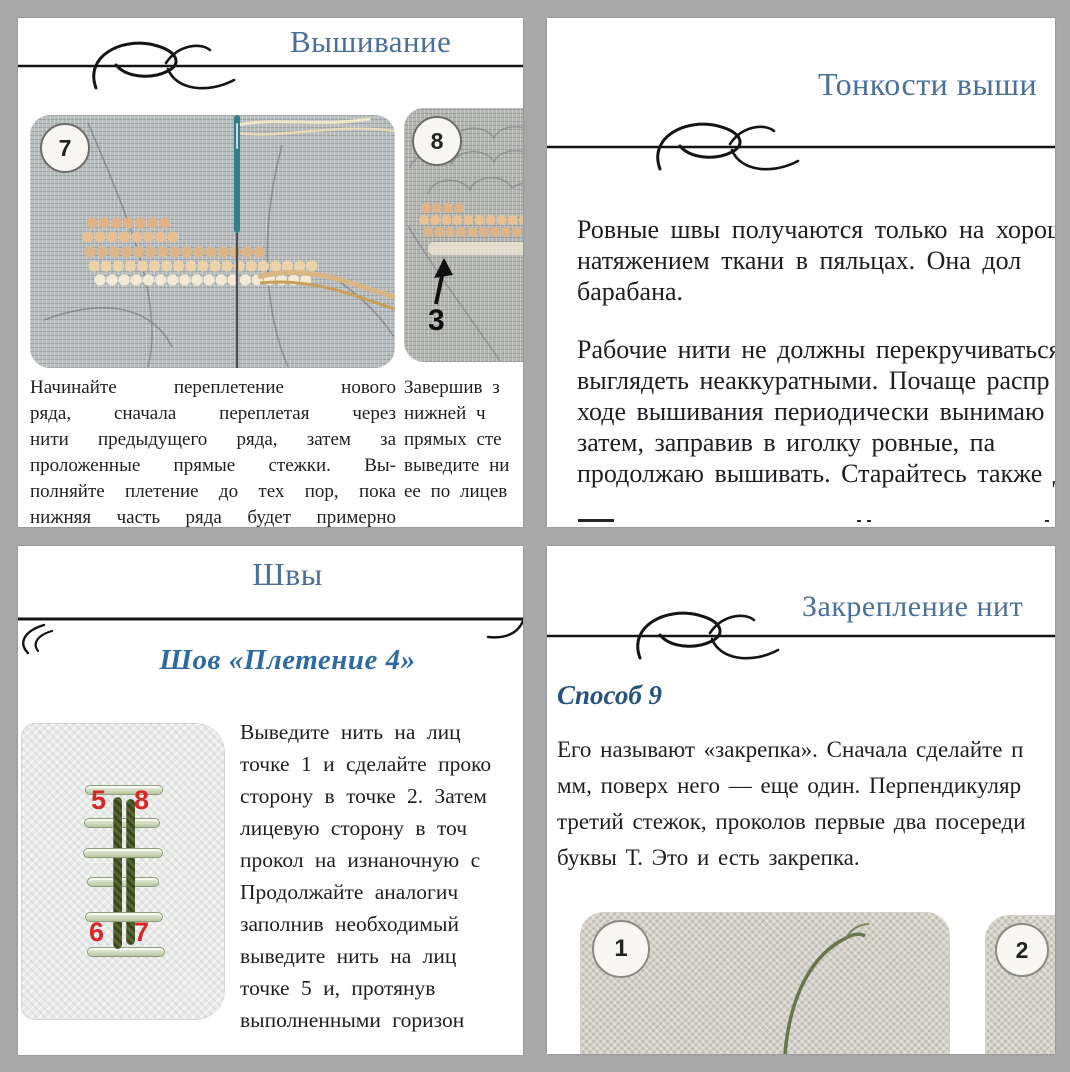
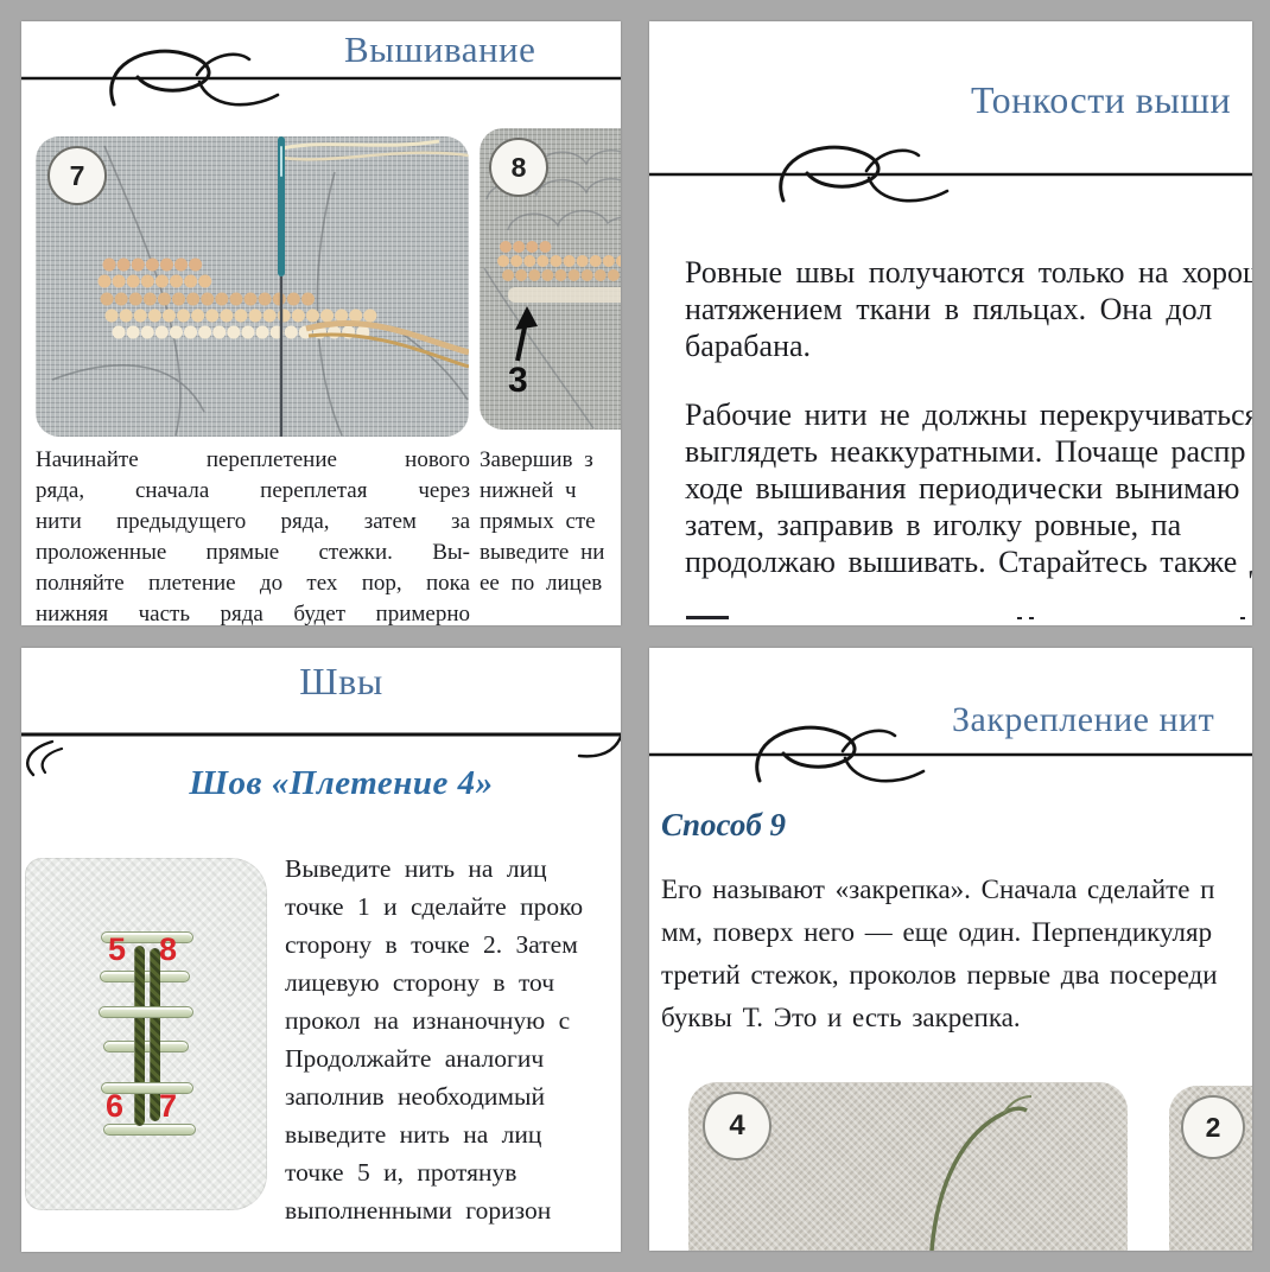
  Вышивание
  7
  8
  3
  Начинайте переплетение нового
  ряда, сначала переплетая через
  нити предыдущего ряда, затем за
  проложенные прямые стежки. Вы-
  полняйте плетение до тех пор, пока
  нижняя часть ряда будет примерно
  Завершив з
  нижней ч
  прямых сте
  выведите ни
  ее по лицев
  Тонкости выши
  Ровные швы получаются только на хоро
  натяжением ткани в пяльцах. Она дол
  барабана.
  Рабочие нити не должны перекручиваться
  выглядеть неаккуратными. Почаще распр
  ходе вышивания периодически вынимаю
  затем, заправив в иголку ровные, па
  продолжаю вышивать. Старайтесь также
  Швы
  Шов «Плетение 4»
  5
  8
  6
  7
  Выведите нить на лиц
  точке 1 и сделайте проко
  сторону в точке 2. Затем
  лицевую сторону в точ
  прокол на изнаночную с
  Продолжайте аналогич
  заполнив необходимый
  выведите нить на лиц
  точке 5 и, протянув
  выполненными горизон
  Закрепление нит
  Способ 9
  Его называют «закрепка». Сначала сделайте п
  мм, поверх него — еще один. Перпендикуляр
  третий стежок, проколов первые два посереди
  буквы Т. Это и есть закрепка.
- 1
+ 4
  2
